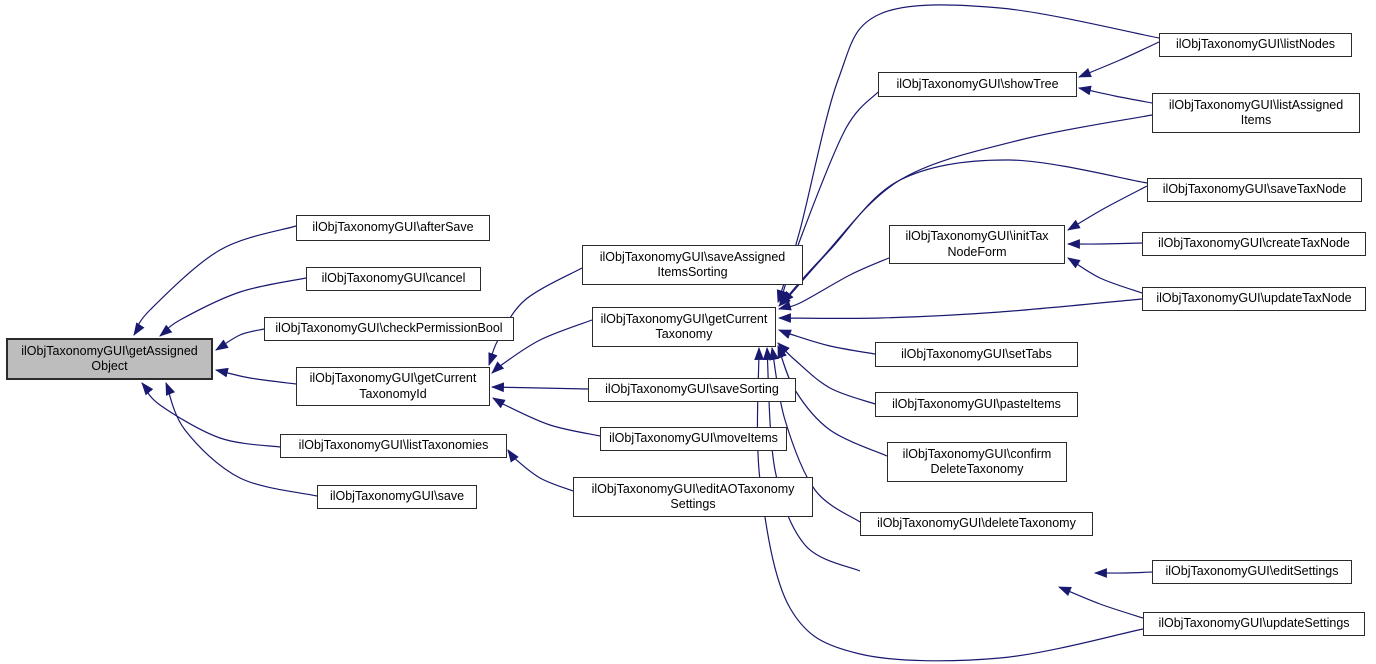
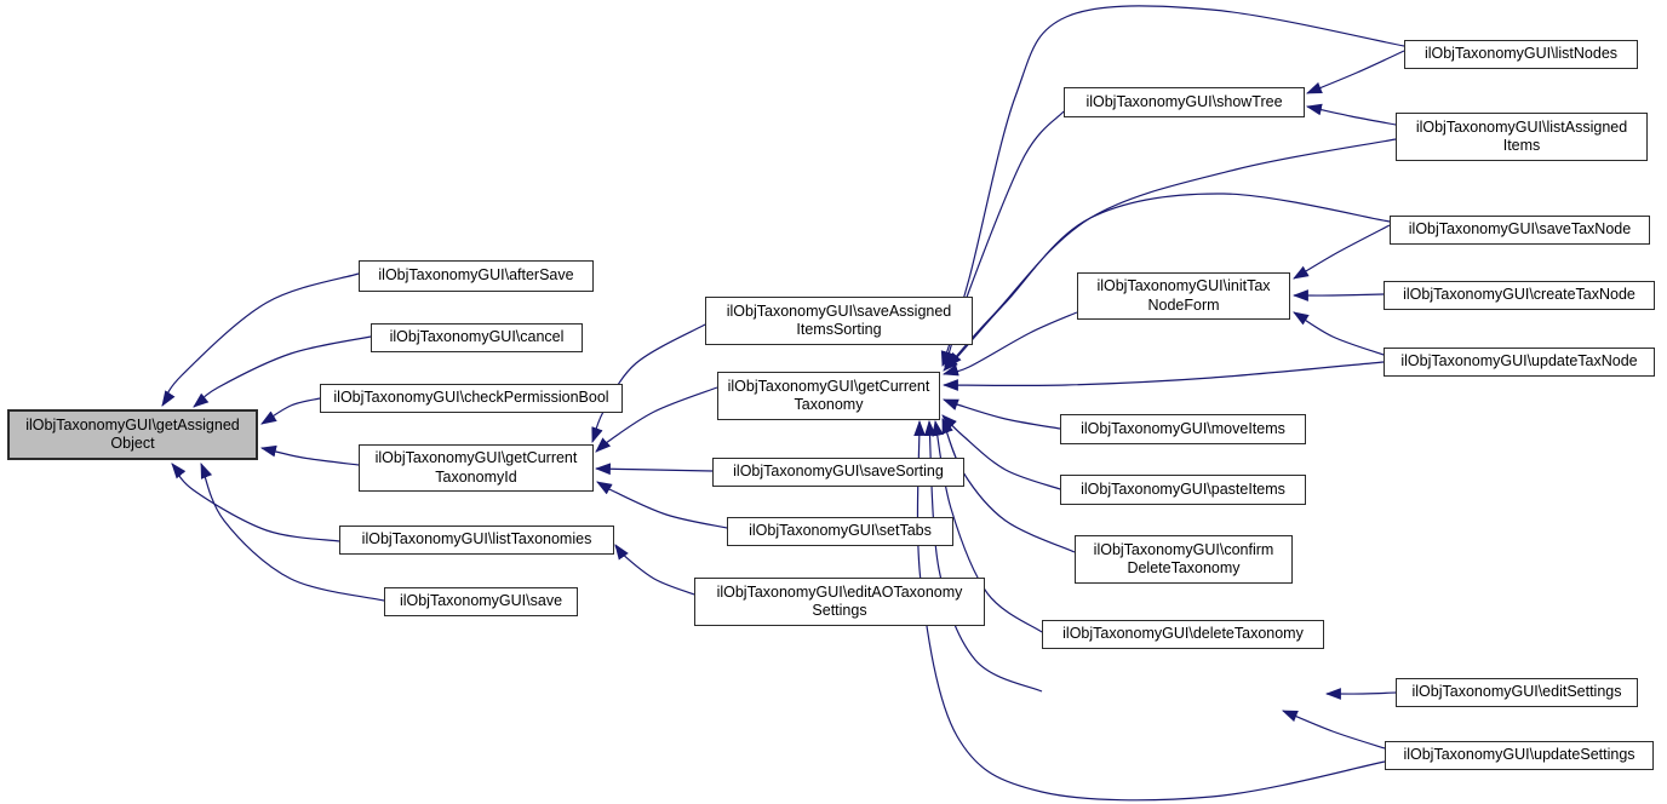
  ilObjTaxonomyGUI\getAssigned
  Object
  ilObjTaxonomyGUI\afterSave
  ilObjTaxonomyGUI\cancel
  ilObjTaxonomyGUI\checkPermissionBool
  ilObjTaxonomyGUI\getCurrent
  TaxonomyId
  ilObjTaxonomyGUI\listTaxonomies
  ilObjTaxonomyGUI\save
  ilObjTaxonomyGUI\saveAssigned
  ItemsSorting
  ilObjTaxonomyGUI\getCurrent
  Taxonomy
  ilObjTaxonomyGUI\saveSorting
- ilObjTaxonomyGUI\moveItems
+ ilObjTaxonomyGUI\setTabs
  ilObjTaxonomyGUI\editAOTaxonomy
  Settings
  ilObjTaxonomyGUI\showTree
  ilObjTaxonomyGUI\initTax
  NodeForm
- ilObjTaxonomyGUI\setTabs
+ ilObjTaxonomyGUI\moveItems
  ilObjTaxonomyGUI\pasteItems
  ilObjTaxonomyGUI\confirm
  DeleteTaxonomy
  ilObjTaxonomyGUI\deleteTaxonomy
  ilObjTaxonomyGUI\listNodes
  ilObjTaxonomyGUI\listAssigned
  Items
  ilObjTaxonomyGUI\saveTaxNode
  ilObjTaxonomyGUI\createTaxNode
  ilObjTaxonomyGUI\updateTaxNode
  ilObjTaxonomyGUI\editSettings
  ilObjTaxonomyGUI\updateSettings
